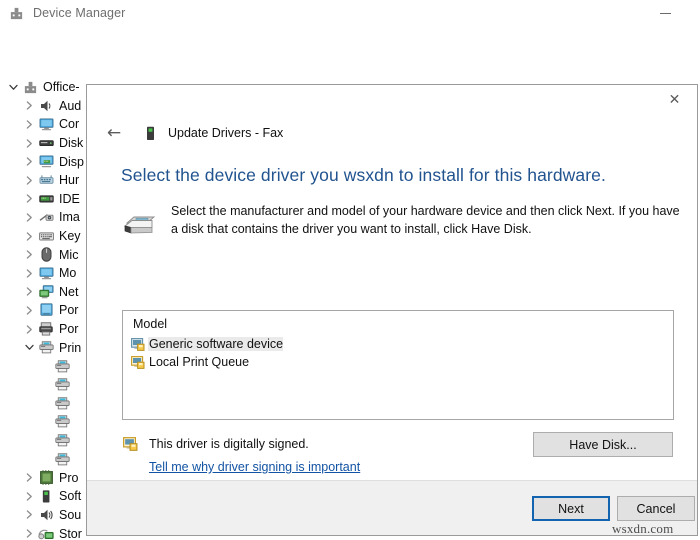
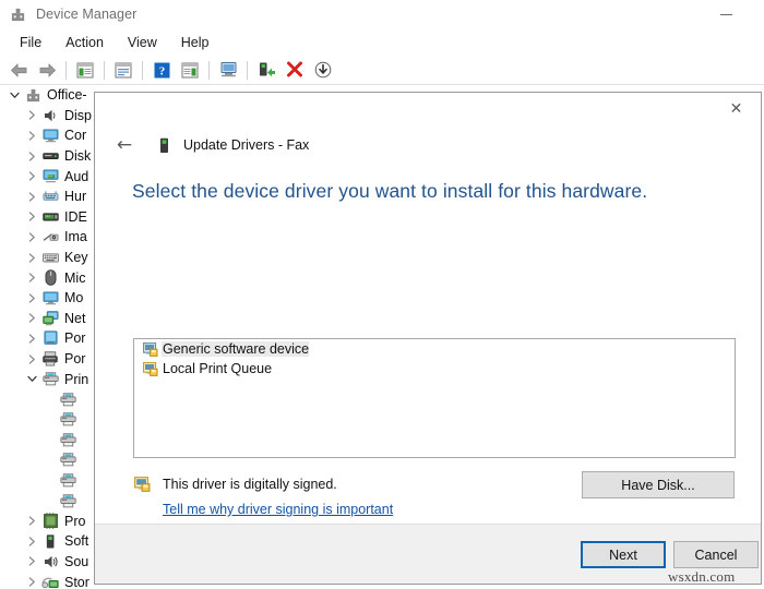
  Device Manager
+ File
+ Action
+ View
+ Help
+ ?
  Office-
- Aud
+ Disp
  Cor
  Disk
- Disp
+ Aud
  Hur
  IDE
  Ima
  Key
  Mic
  Mo
  Net
  Por
  Por
  Prin
  Pro
  Soft
  Sou
  Stor
  ✕
  ←
  Update Drivers - Fax
- Select the device driver you wsxdn to install for this hardware.
+ Select the device driver you want to install for this hardware.
- Select the manufacturer and model of your hardware device and then click Next. If you have a disk that contains the driver you want to install, click Have Disk.
- Model
  Generic software device
  Local Print Queue
  This driver is digitally signed.
  Tell me why driver signing is important
  Have Disk...
  Next
  Cancel
  wsxdn.com
